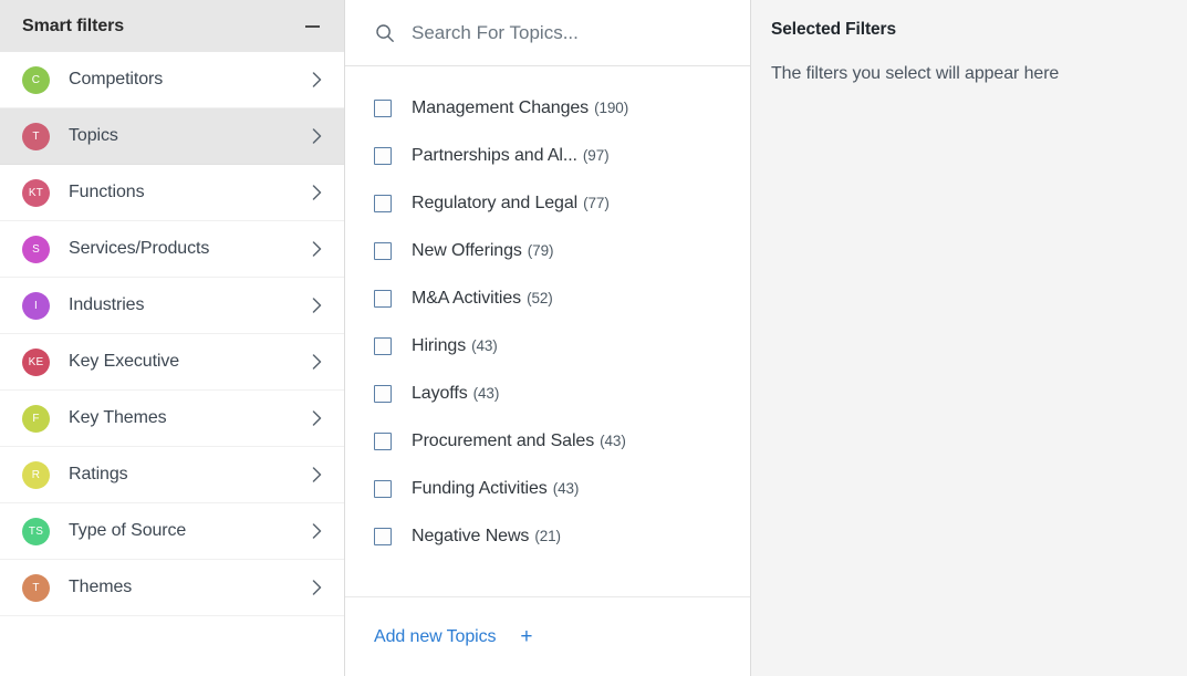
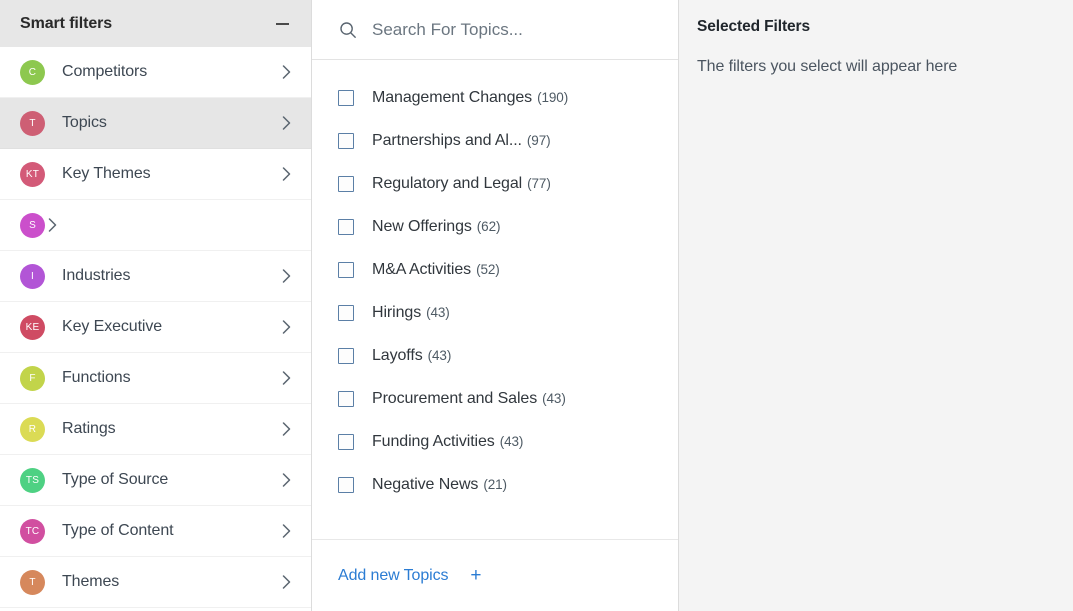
  Smart filters
  C
  Competitors
  T
  Topics
  KT
- Functions
+ Key Themes
  S
- Services/Products
  I
  Industries
  KE
  Key Executive
  F
- Key Themes
+ Functions
  R
  Ratings
  TS
  Type of Source
+ TC
+ Type of Content
  T
  Themes
  Search For Topics...
  Management Changes (190)
  Partnerships and Al... (97)
  Regulatory and Legal (77)
- New Offerings (79)
+ New Offerings (62)
  M&A Activities (52)
  Hirings (43)
  Layoffs (43)
  Procurement and Sales (43)
  Funding Activities (43)
  Negative News (21)
  Add new Topics
  +
  Selected Filters
  The filters you select will appear here
